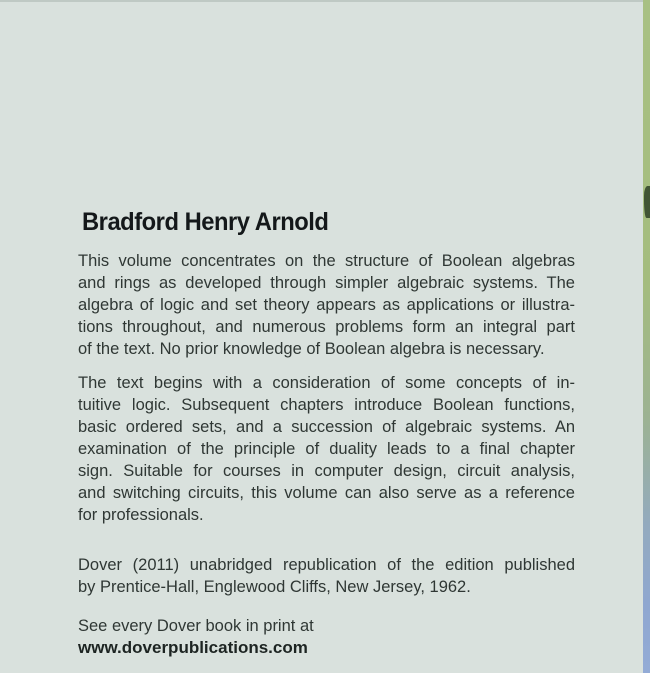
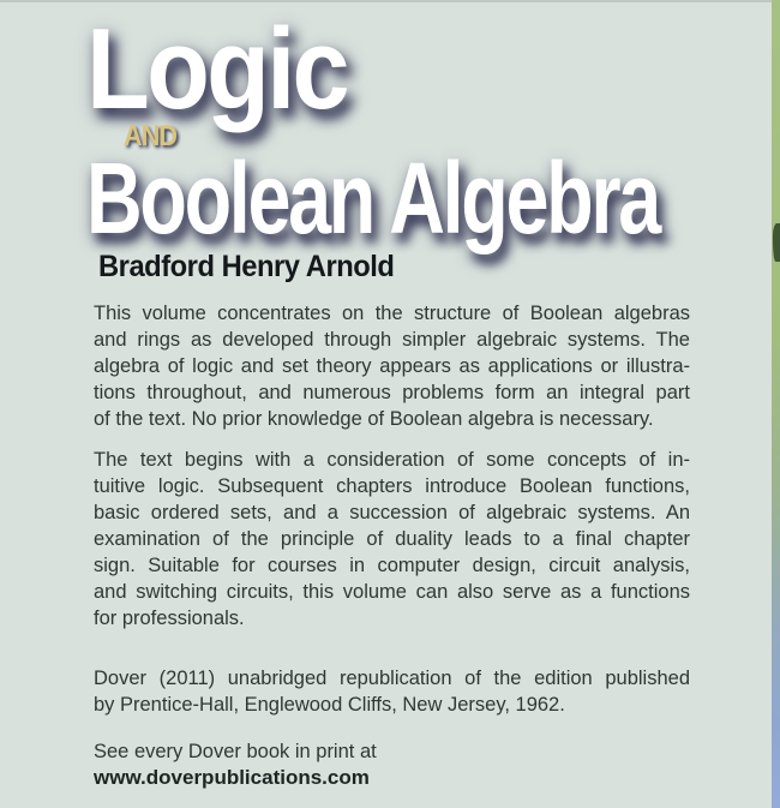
+ Logic
+ AND
+ Boolean Algebra
  Bradford Henry Arnold
  This volume concentrates on the structure of Boolean algebras
  and rings as developed through simpler algebraic systems. The
  algebra of logic and set theory appears as applications or illustra-
  tions throughout, and numerous problems form an integral part
  of the text. No prior knowledge of Boolean algebra is necessary.
  The text begins with a consideration of some concepts of in-
  tuitive logic. Subsequent chapters introduce Boolean functions,
  basic ordered sets, and a succession of algebraic systems. An
  examination of the principle of duality leads to a final chapter
  sign. Suitable for courses in computer design, circuit analysis,
- and switching circuits, this volume can also serve as a reference
+ and switching circuits, this volume can also serve as a functions
  for professionals.
  Dover (2011) unabridged republication of the edition published
  by Prentice-Hall, Englewood Cliffs, New Jersey, 1962.
  See every Dover book in print at
  www.doverpublications.com
